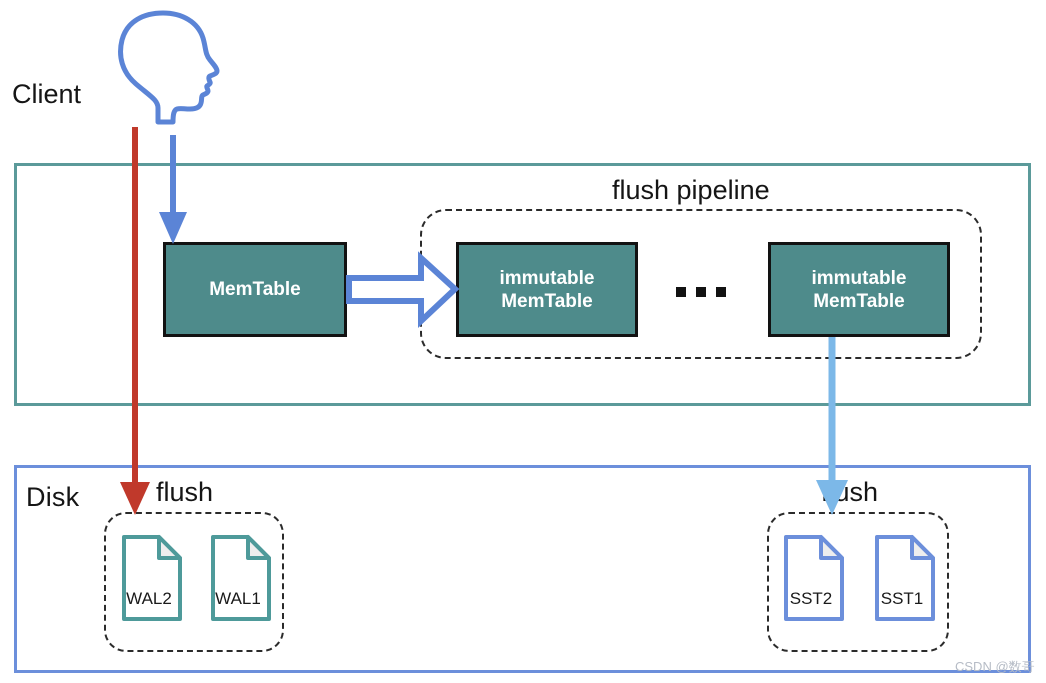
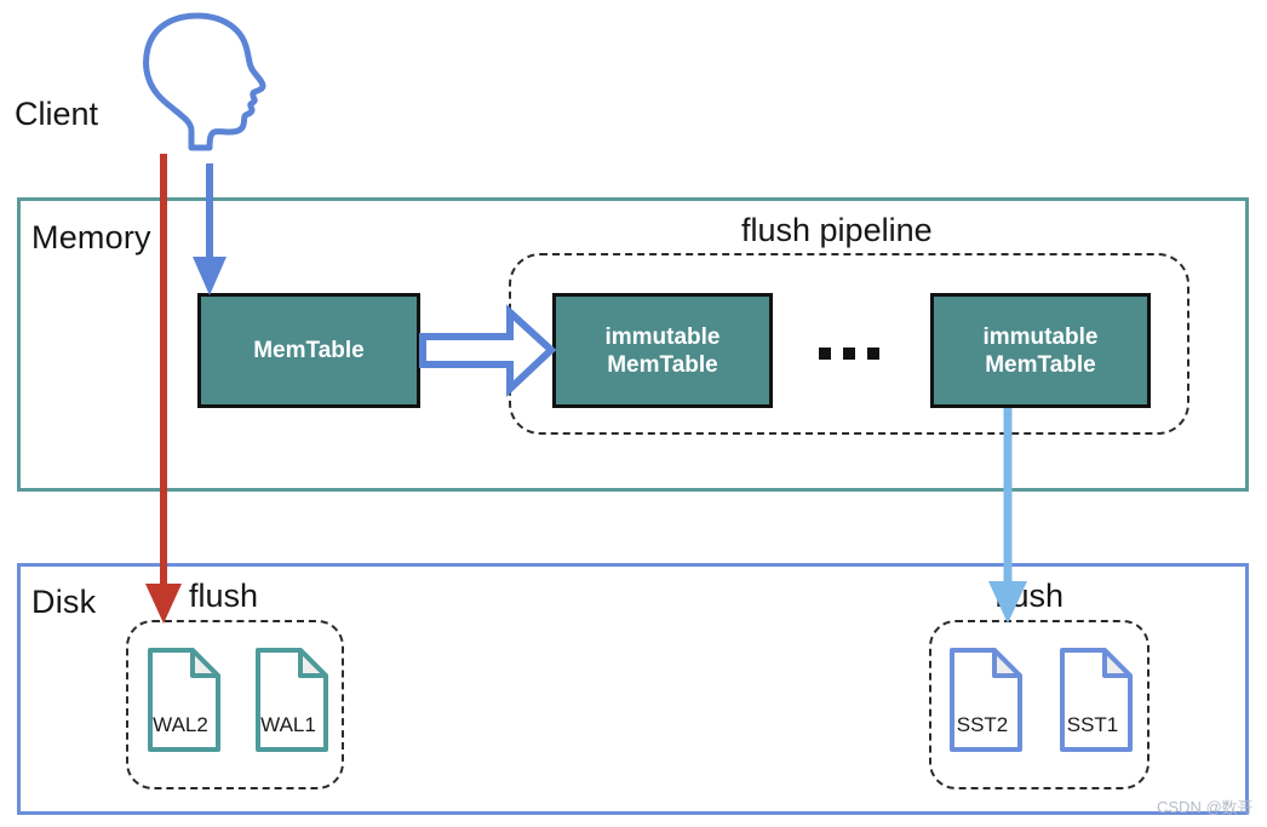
+ Memory
  Disk
  Client
  flush pipeline
  MemTable
  immutable
  MemTable
  immutable
  MemTable
  flush
  WAL2
  WAL1
  SST2
  SST1
  CSDN @数哥
